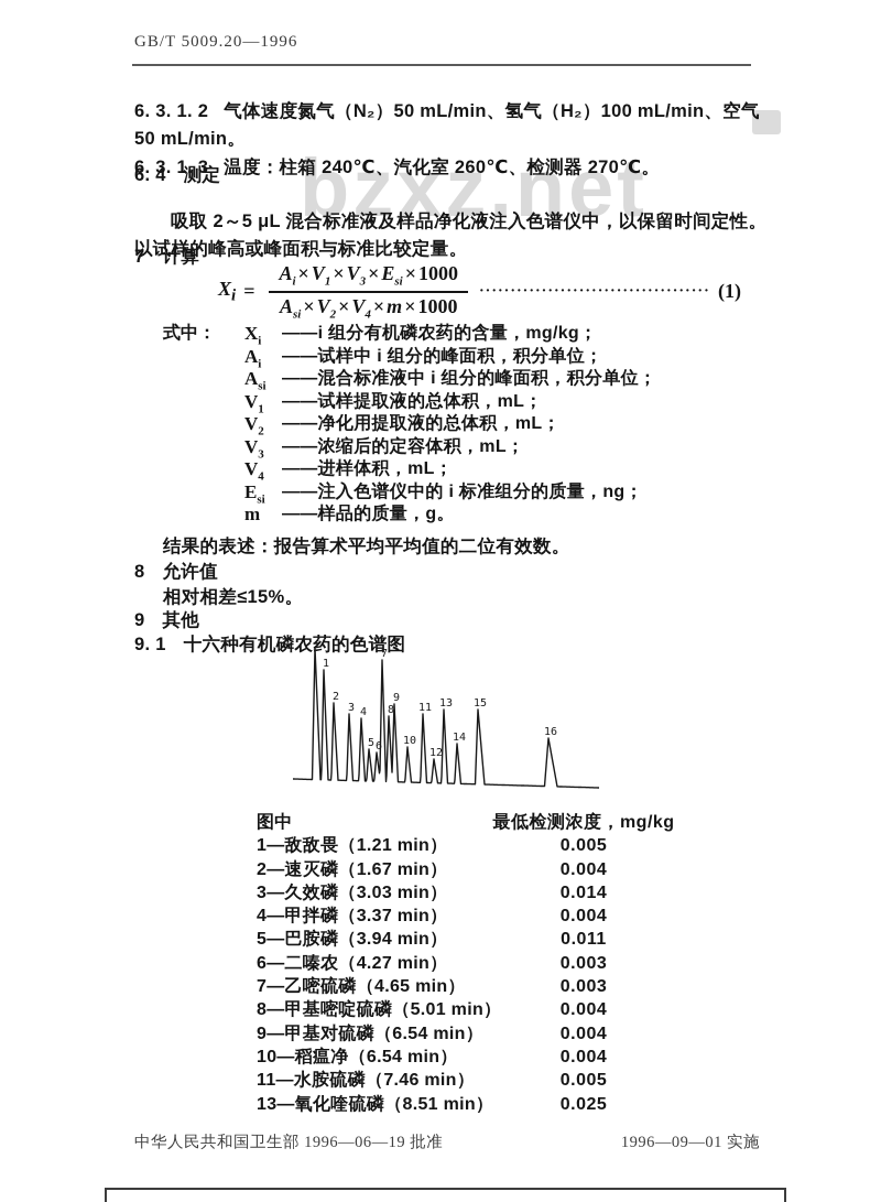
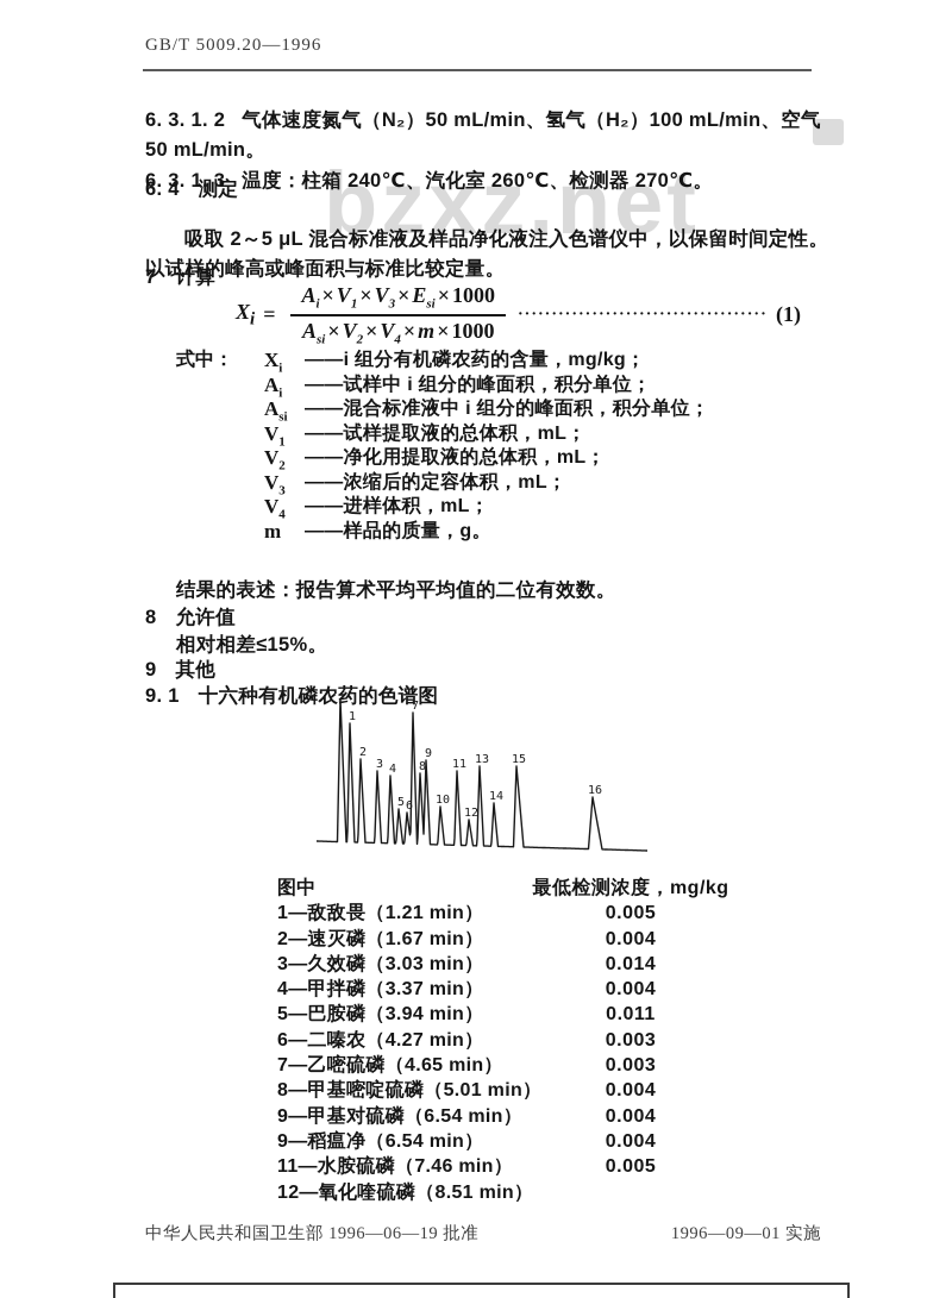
  bzxz.net
  GB/T 5009.20—1996
  6. 3. 1. 2 气体速度氮气（N₂）50 mL/min、氢气（H₂）100 mL/min、空气 50 mL/min。
  6. 3. 1. 3 温度：柱箱 240℃、汽化室 260℃、检测器 270℃。
  6. 4 测定
  吸取 2～5 μL 混合标准液及样品净化液注入色谱仪中，以保留时间定性。以试样的峰高或峰面积与标准比较定量。
  7 计算
  Xi
  =
  Ai×V1×V3×Esi×1000
  Asi×V2×V4×m×1000
  ·····································
  (1)
  式中：
  Xi
  ——i 组分有机磷农药的含量，mg/kg；
  Ai
  ——试样中 i 组分的峰面积，积分单位；
  Asi
  ——混合标准液中 i 组分的峰面积，积分单位；
  V1
  ——试样提取液的总体积，mL；
  V2
  ——净化用提取液的总体积，mL；
  V3
  ——浓缩后的定容体积，mL；
  V4
  ——进样体积，mL；
- Esi
- ——注入色谱仪中的 i 标准组分的质量，ng；
  m
  ——样品的质量，g。
  结果的表述：报告算术平均平均值的二位有效数。
  8 允许值
  相对相差≤15%。
  9 其他
  9. 1 十六种有机磷农药的色谱图
  1
  2
  3
  4
  5
  6
  7
  8
  9
  10
  11
  12
  13
  14
  15
  16
  图中
  最低检测浓度，mg/kg
  1—敌敌畏（1.21 min）
  0.005
  2—速灭磷（1.67 min）
  0.004
  3—久效磷（3.03 min）
  0.014
  4—甲拌磷（3.37 min）
  0.004
  5—巴胺磷（3.94 min）
  0.011
  6—二嗪农（4.27 min）
  0.003
  7—乙嘧硫磷（4.65 min）
  0.003
  8—甲基嘧啶硫磷（5.01 min
  0.004
  9—甲基对硫磷（6.54 min）
  0.004
- 10—稻瘟净（6.54 min）
+ 9—稻瘟净（6.54 min）
  0.004
  11—水胺硫磷（7.46 min）
  0.005
- 13—氧化喹硫磷（8.51 min）
+ 12—氧化喹硫磷（8.51 min）
- 0.025
  中华人民共和国卫生部 1996—06—19 批准
  1996—09—01 实施
